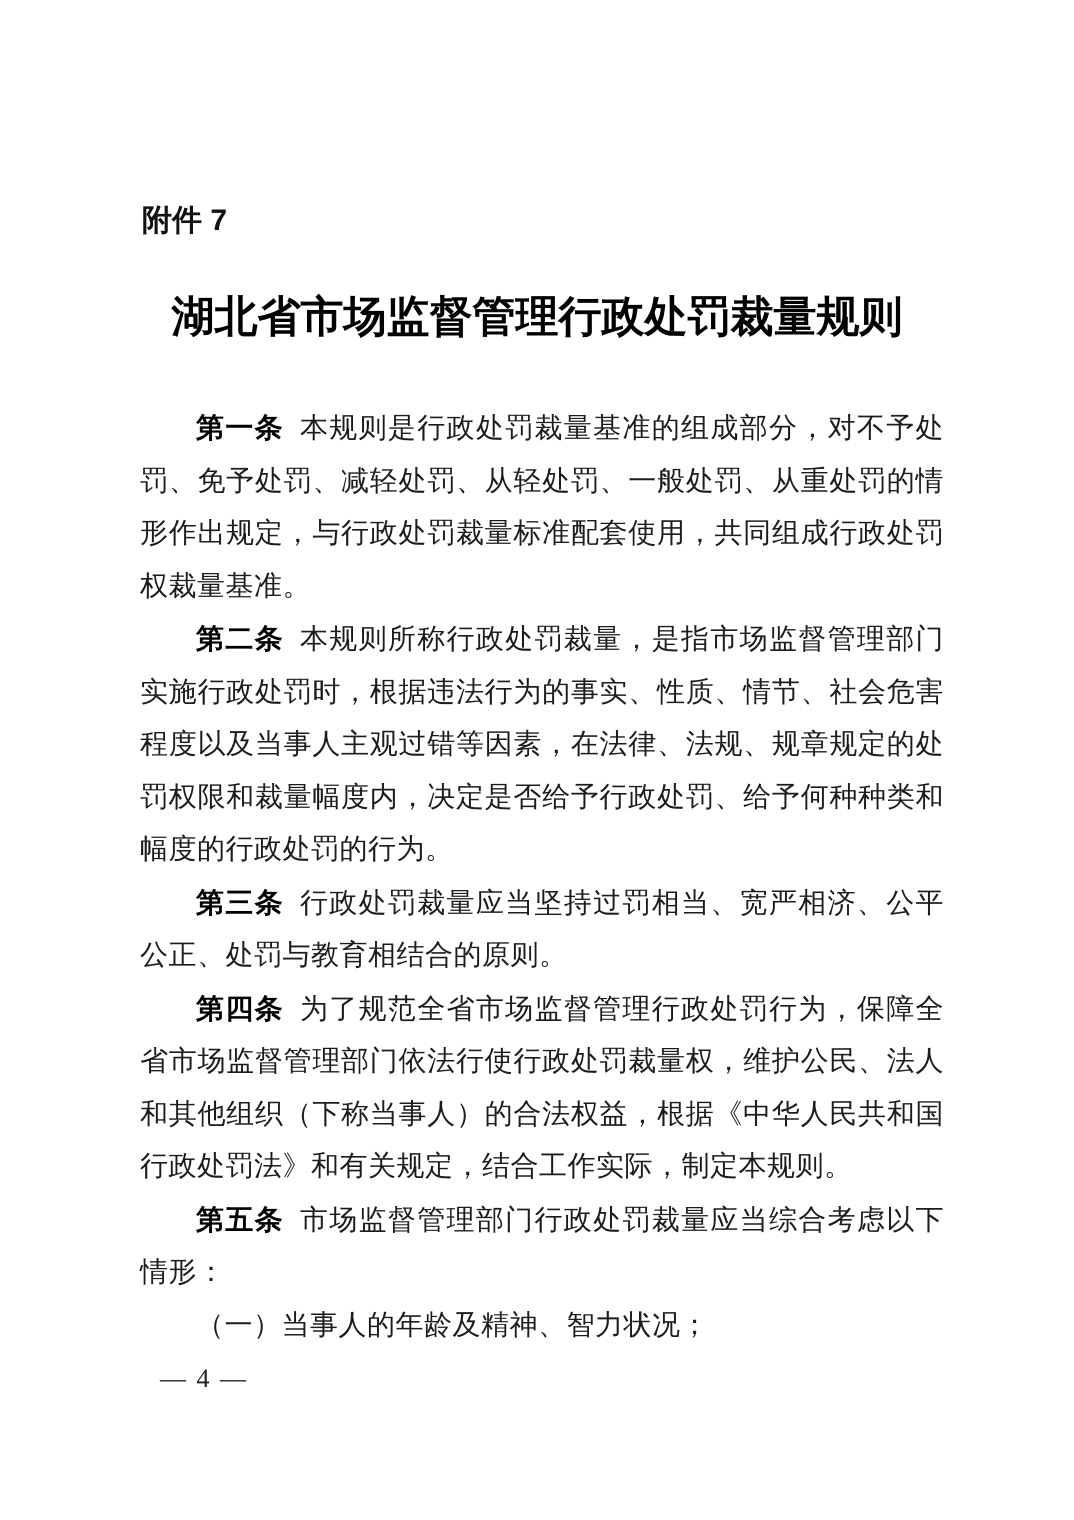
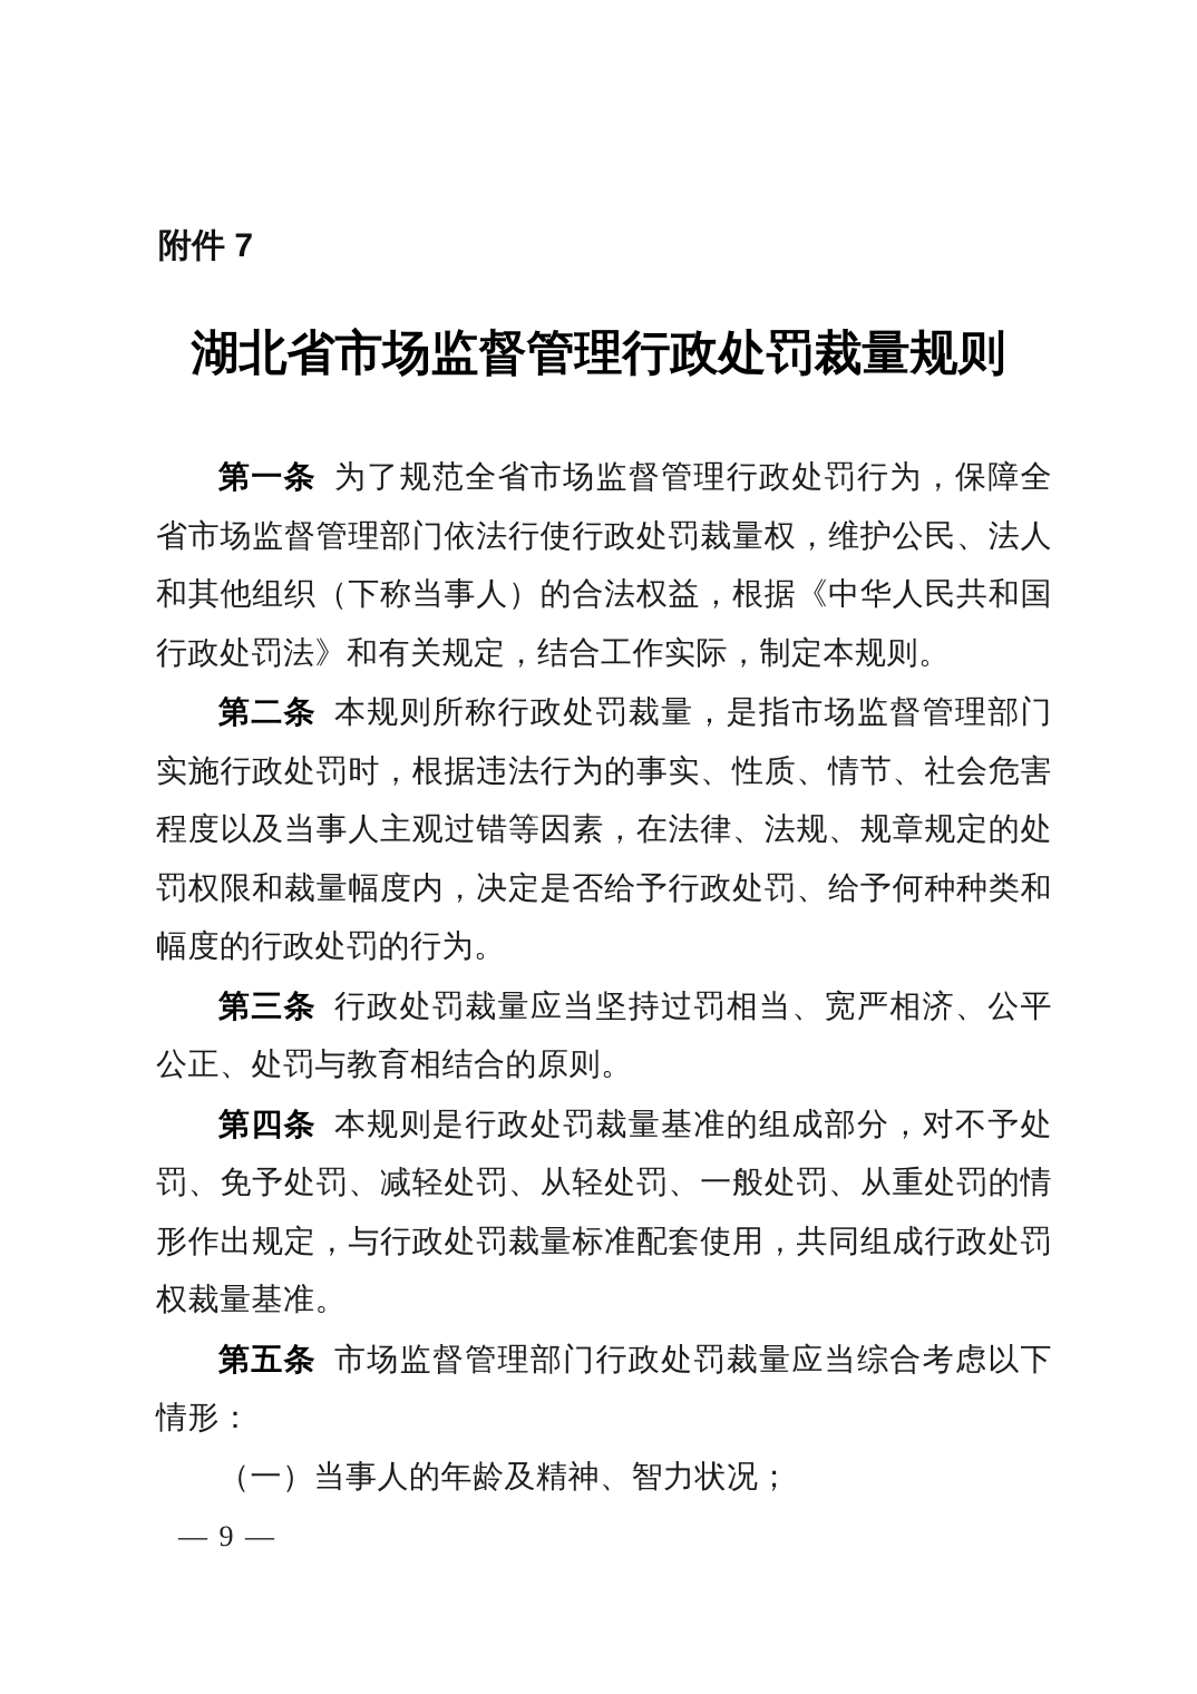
  附件 7
  湖北省市场监督管理行政处罚裁量规则
- 第一条 本规则是行政处罚裁量基准的组成部分，对不予处罚、免予处罚、减轻处罚、从轻处罚、一般处罚、从重处罚的情形作出规定，与行政处罚裁量标准配套使用，共同组成行政处罚权裁量基准。
+ 第一条 为了规范全省市场监督管理行政处罚行为，保障全省市场监督管理部门依法行使行政处罚裁量权，维护公民、法人和其他组织（下称当事人）的合法权益，根据《中华人民共和国行政处罚法》和有关规定，结合工作实际，制定本规则。
  第二条 本规则所称行政处罚裁量，是指市场监督管理部门实施行政处罚时，根据违法行为的事实、性质、情节、社会危害程度以及当事人主观过错等因素，在法律、法规、规章规定的处罚权限和裁量幅度内，决定是否给予行政处罚、给予何种种类和幅度的行政处罚的行为。
  第三条 行政处罚裁量应当坚持过罚相当、宽严相济、公平公正、处罚与教育相结合的原则。
- 第四条 为了规范全省市场监督管理行政处罚行为，保障全省市场监督管理部门依法行使行政处罚裁量权，维护公民、法人和其他组织（下称当事人）的合法权益，根据《中华人民共和国行政处罚法》和有关规定，结合工作实际，制定本规则。
+ 第四条 本规则是行政处罚裁量基准的组成部分，对不予处罚、免予处罚、减轻处罚、从轻处罚、一般处罚、从重处罚的情形作出规定，与行政处罚裁量标准配套使用，共同组成行政处罚权裁量基准。
  第五条 市场监督管理部门行政处罚裁量应当综合考虑以下情形：
  （一）当事人的年龄及精神、智力状况；
- — 4 —
+ — 9 —
